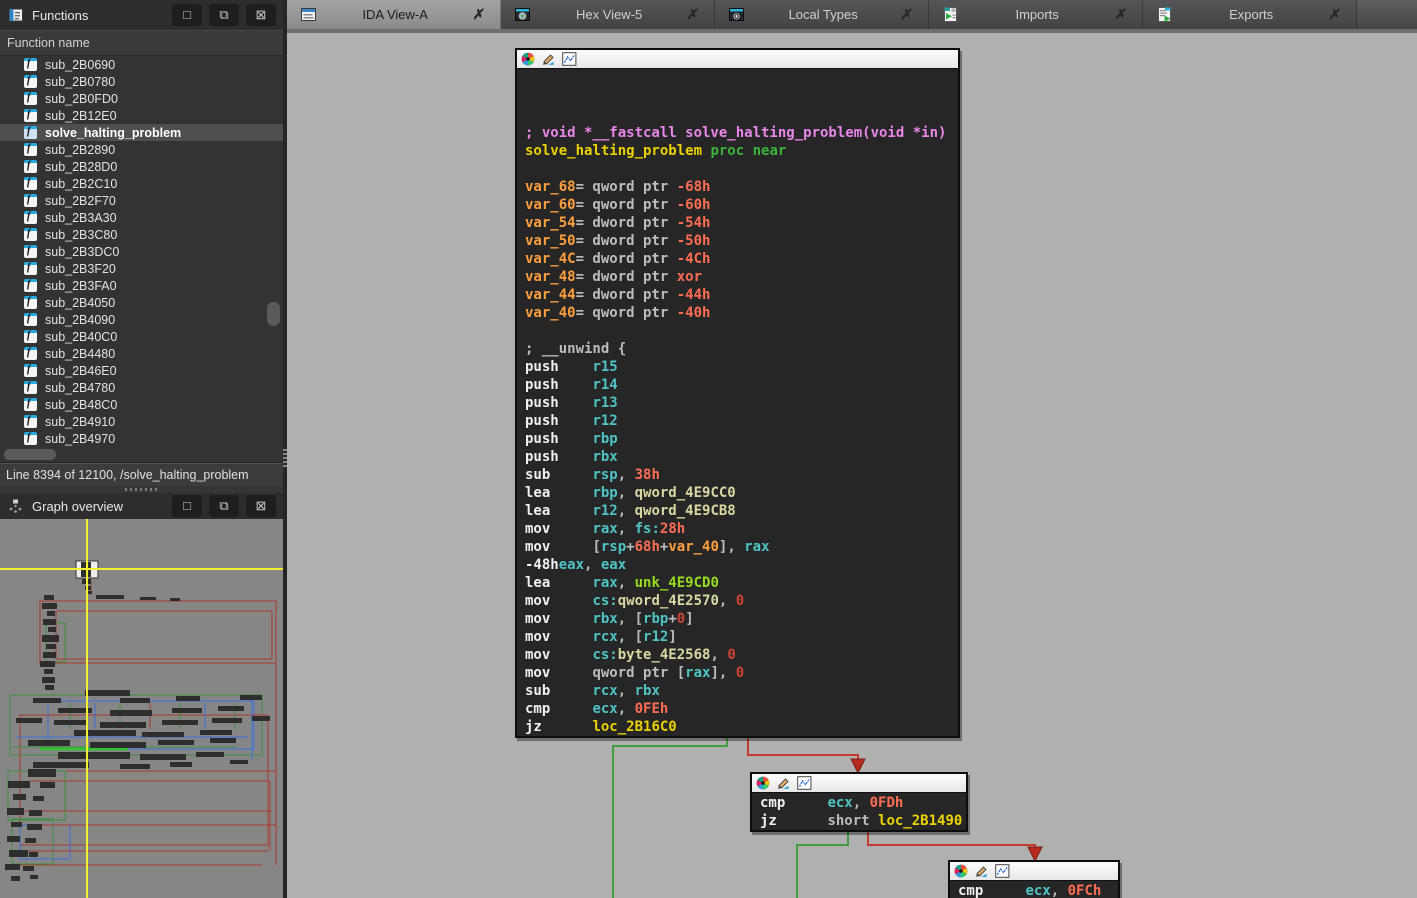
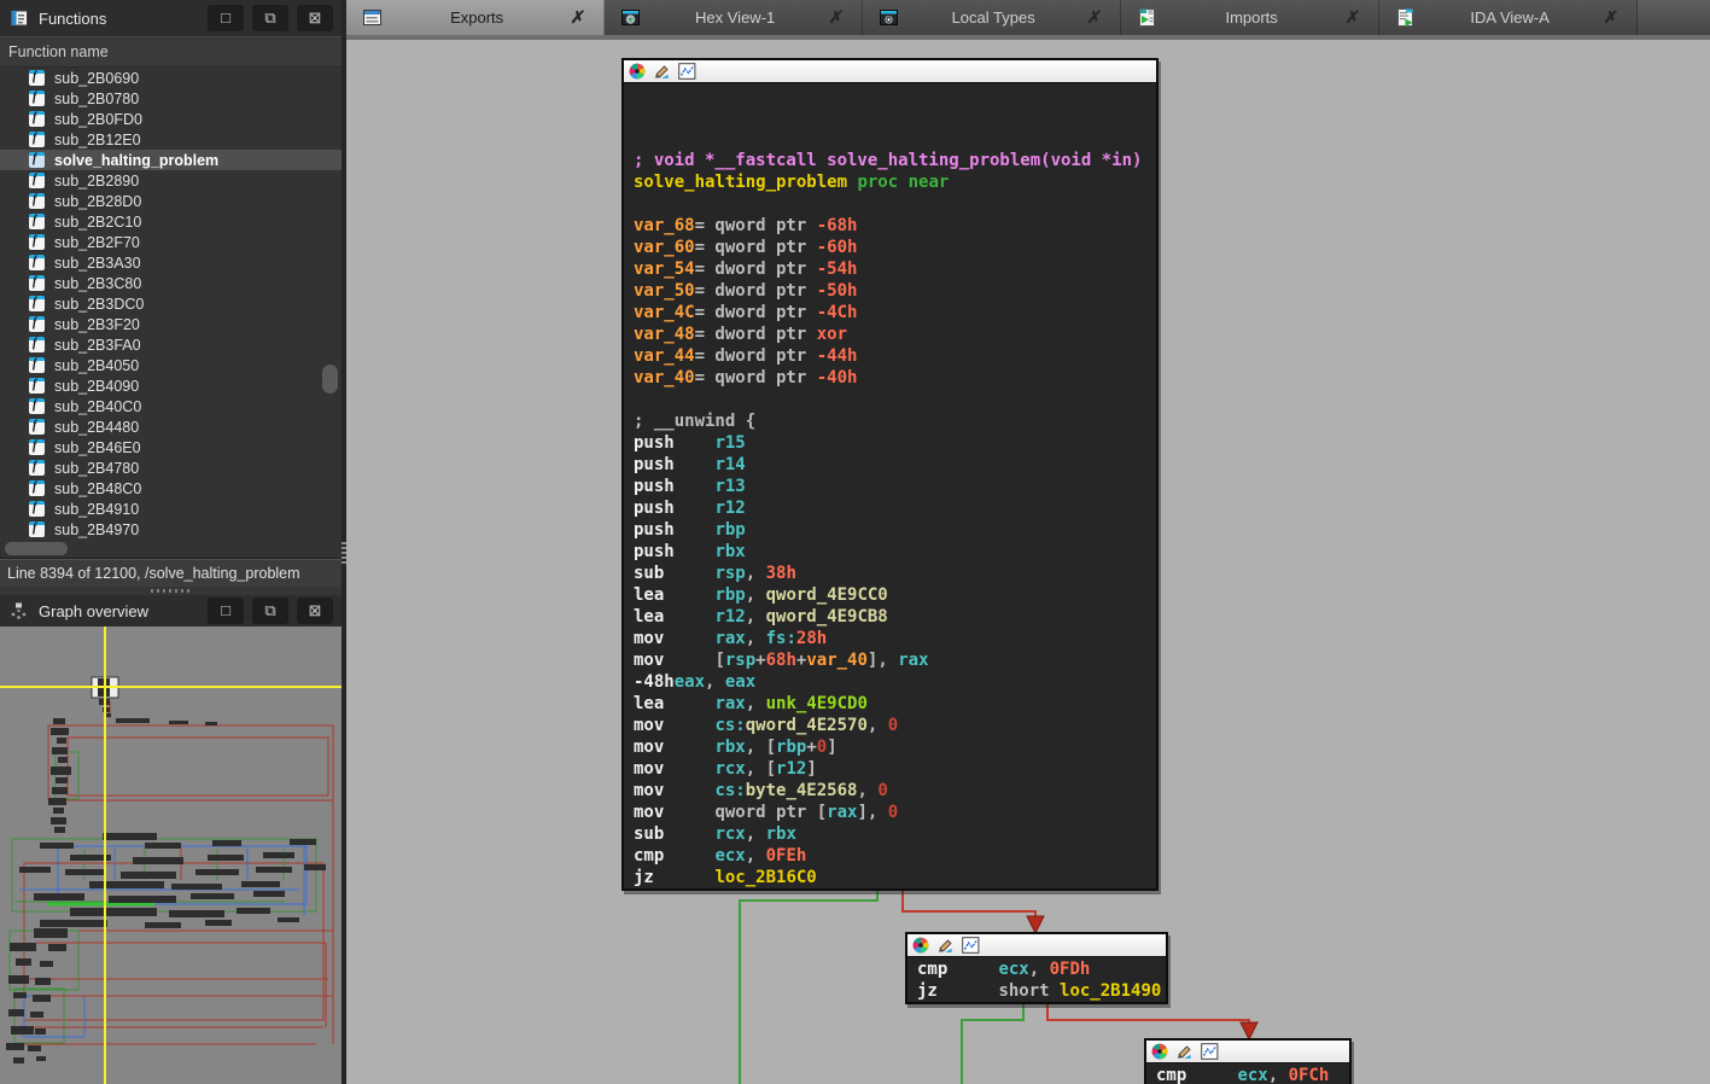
  Functions
  □
  ⧉
  ⊠
  Function name
  f
  sub_2B0690
  f
  sub_2B0780
  f
  sub_2B0FD0
  f
  sub_2B12E0
  f
  solve_halting_problem
  f
  sub_2B2890
  f
  sub_2B28D0
  f
  sub_2B2C10
  f
  sub_2B2F70
  f
  sub_2B3A30
  f
  sub_2B3C80
  f
  sub_2B3DC0
  f
  sub_2B3F20
  f
  sub_2B3FA0
  f
  sub_2B4050
  f
  sub_2B4090
  f
  sub_2B40C0
  f
  sub_2B4480
  f
  sub_2B46E0
  f
  sub_2B4780
  f
  sub_2B48C0
  f
  sub_2B4910
  f
  sub_2B4970
  Line 8394 of 12100, /solve_halting_problem
  Graph overview
  □
  ⧉
  ⊠
- IDA View-A
+ Exports
- Hex View-5
+ Hex View-1
  Local Types
  Imports
- Exports
+ IDA View-A
  ; void *__fastcall solve_halting_problem(void *in)
  solve_halting_problem proc near
  var_68= qword ptr -68h
  var_60= qword ptr -60h
  var_54= dword ptr -54h
  var_50= dword ptr -50h
  var_4C= dword ptr -4Ch
  var_48= dword ptr xor
  var_44= dword ptr -44h
  var_40= qword ptr -40h
  ; __unwind {
  push r15
  push r14
  push r13
  push r12
  push rbp
  push rbx
  sub rsp, 38h
  lea rbp, qword_4E9CC0
  lea r12, qword_4E9CB8
  mov rax, fs:28h
  mov [rsp+68h+var_40], rax
  -48heax, eax
  lea rax, unk_4E9CD0
  mov cs:qword_4E2570, 0
  mov rbx, [rbp+0]
  mov rcx, [r12]
  mov cs:byte_4E2568, 0
  mov qword ptr [rax], 0
  sub rcx, rbx
  cmp ecx, 0FEh
  jz loc_2B16C0
  cmp ecx, 0FDh
  jz short loc_2B1490
  cmp ecx, 0FCh
